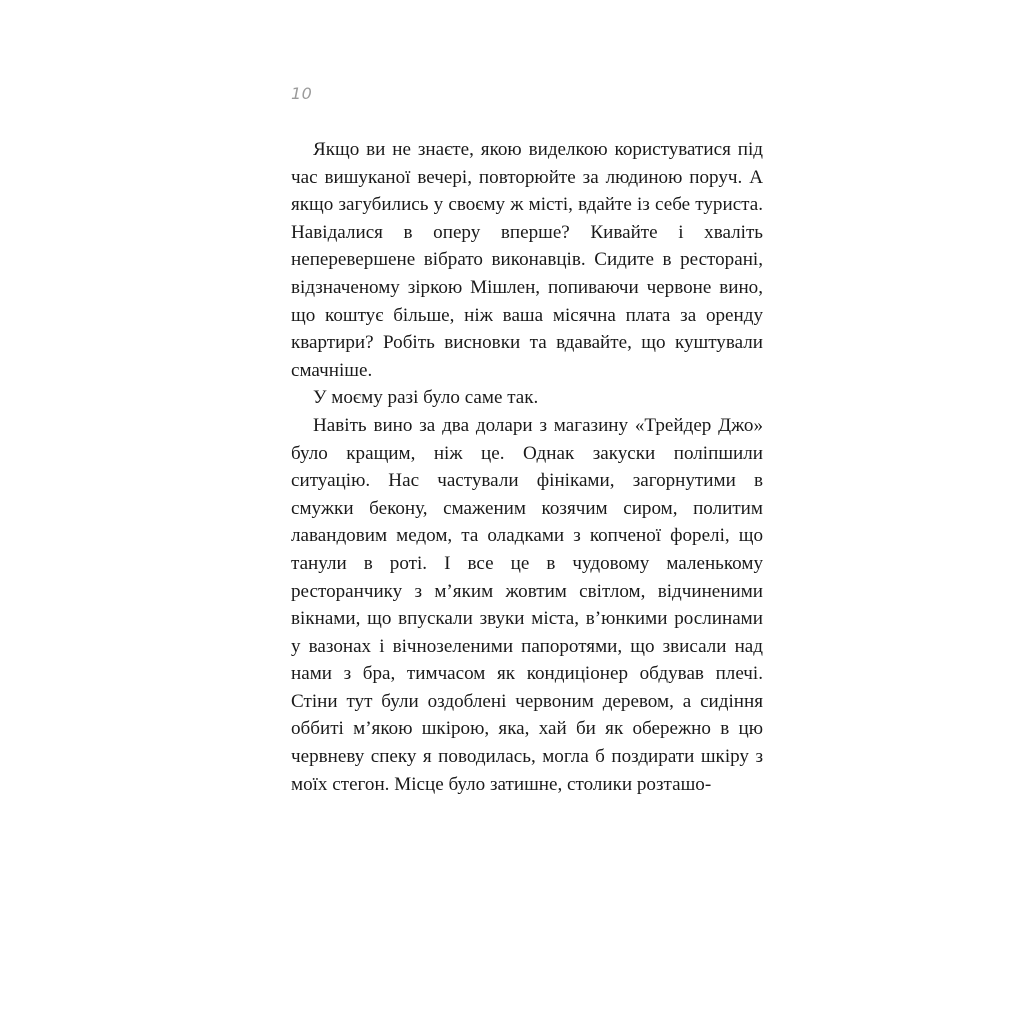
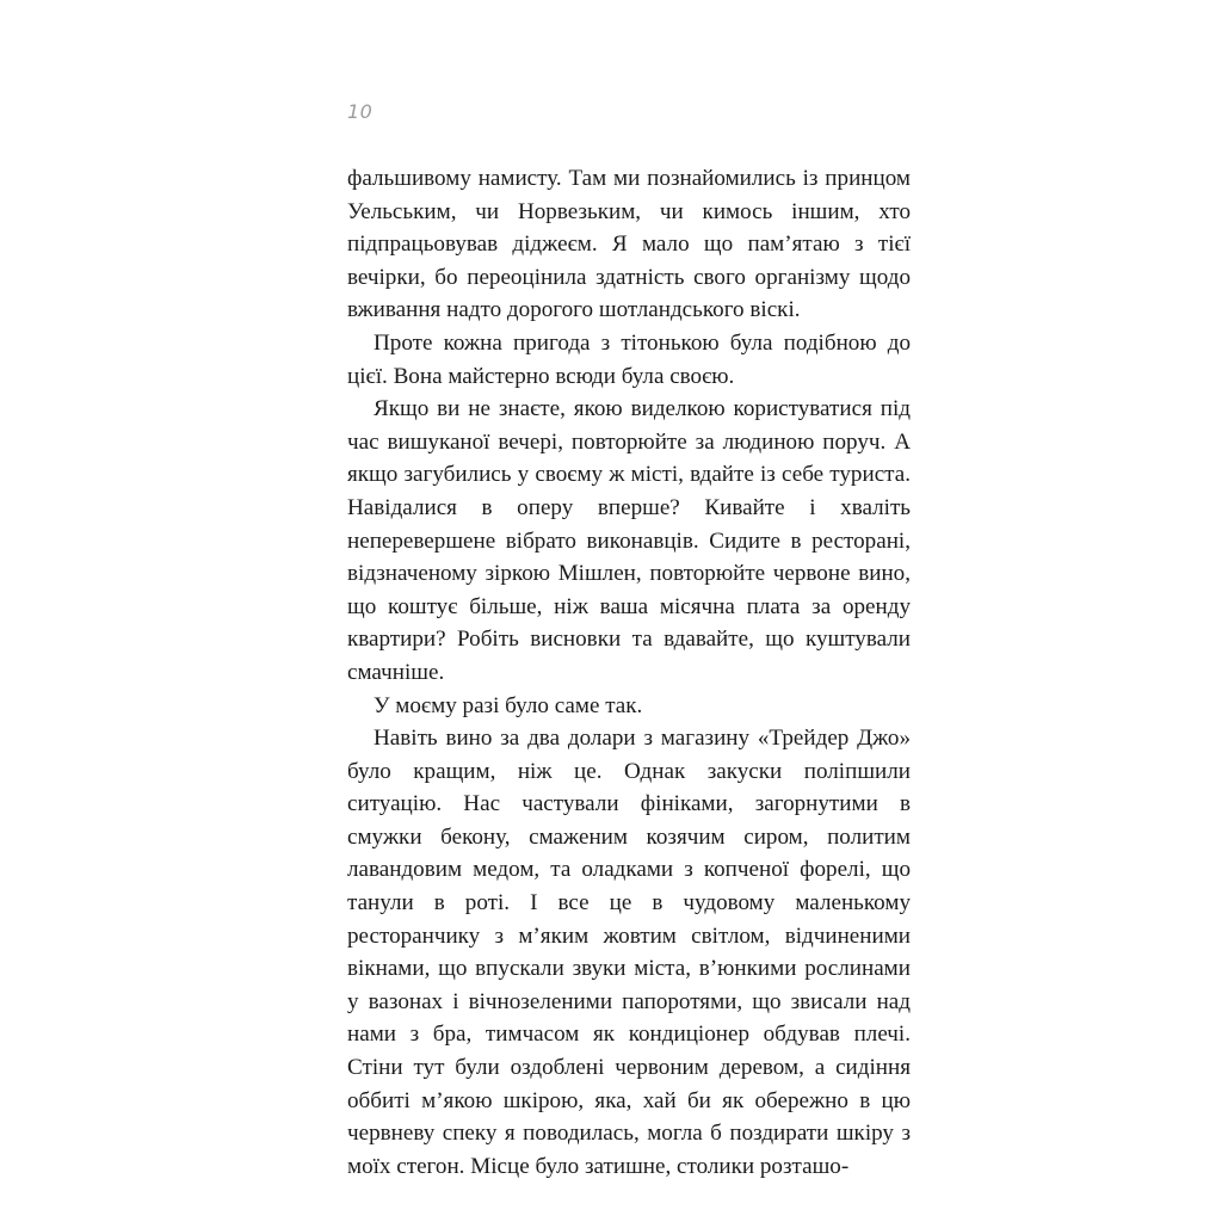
  10
+ фальшивому намисту. Там ми познайомились із принцом Уельським, чи Норвезьким, чи кимось іншим, хто підпрацьовував діджеєм. Я мало що пам’ятаю з тієї вечірки, бо переоцінила здатність свого організму щодо вживання надто дорогого шотландського віскі.
+ Проте кожна пригода з тітонькою була подібною до цієї. Вона майстерно всюди була своєю.
- Якщо ви не знаєте, якою виделкою користуватися під час вишуканої вечері, повторюйте за людиною поруч. А якщо загубились у своєму ж місті, вдайте із себе туриста. Навідалися в оперу вперше? Кивайте і хваліть неперевершене вібрато виконавців. Сидите в ресторані, відзначеному зіркою Мішлен, попиваючи червоне вино, що коштує більше, ніж ваша місячна плата за оренду квартири? Робіть висновки та вдавайте, що куштували смачніше.
+ Якщо ви не знаєте, якою виделкою користуватися під час вишуканої вечері, повторюйте за людиною поруч. А якщо загубились у своєму ж місті, вдайте із себе туриста. Навідалися в оперу вперше? Кивайте і хваліть неперевершене вібрато виконавців. Сидите в ресторані, відзначеному зіркою Мішлен, повторюйте червоне вино, що коштує більше, ніж ваша місячна плата за оренду квартири? Робіть висновки та вдавайте, що куштували смачніше.
  У моєму разі було саме так.
  Навіть вино за два долари з магазину «Трейдер Джо» було кращим, ніж це. Однак закуски поліпшили ситуацію. Нас частували фініками, загорнутими в смужки бекону, смаженим козячим сиром, политим лавандовим медом, та оладками з копченої форелі, що танули в роті. І все це в чудовому маленькому ресторанчику з м’яким жовтим світлом, відчиненими вікнами, що впускали звуки міста, в’юнкими рослинами у вазонах і вічнозеленими папоротями, що звисали над нами з бра, тимчасом як кондиціонер обдував плечі. Стіни тут були оздоблені червоним деревом, а сидіння оббиті м’якою шкірою, яка, хай би як обережно в цю червневу спеку я поводилась, могла б поздирати шкіру з моїх стегон. Місце було затишне, столики розташо-
